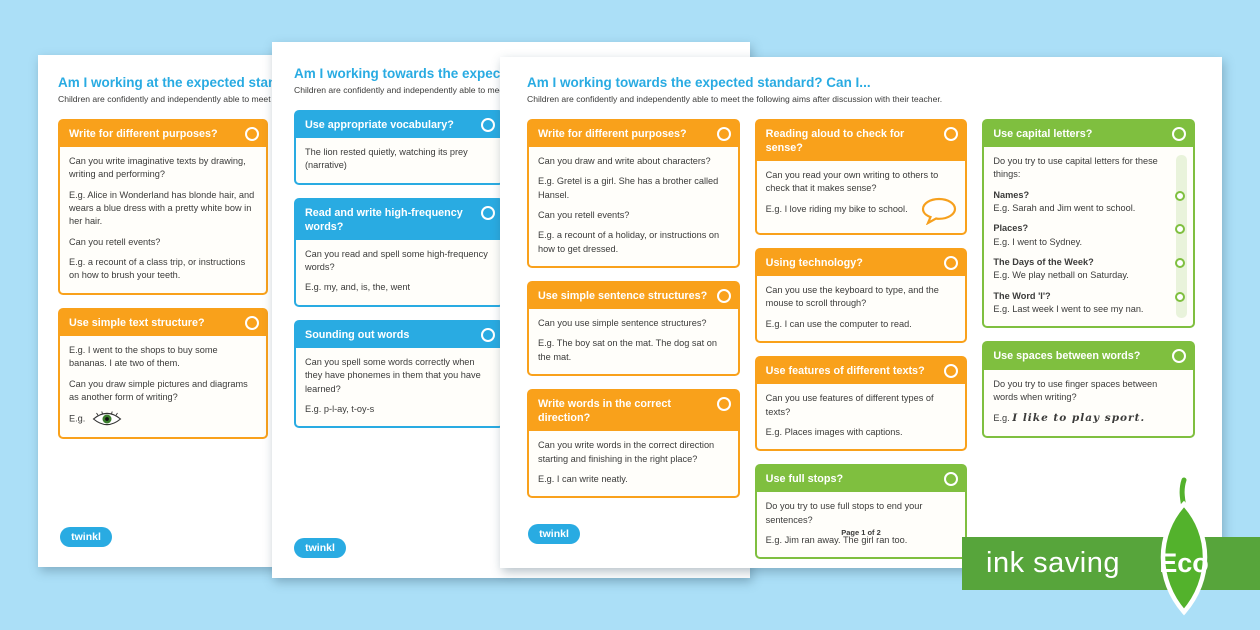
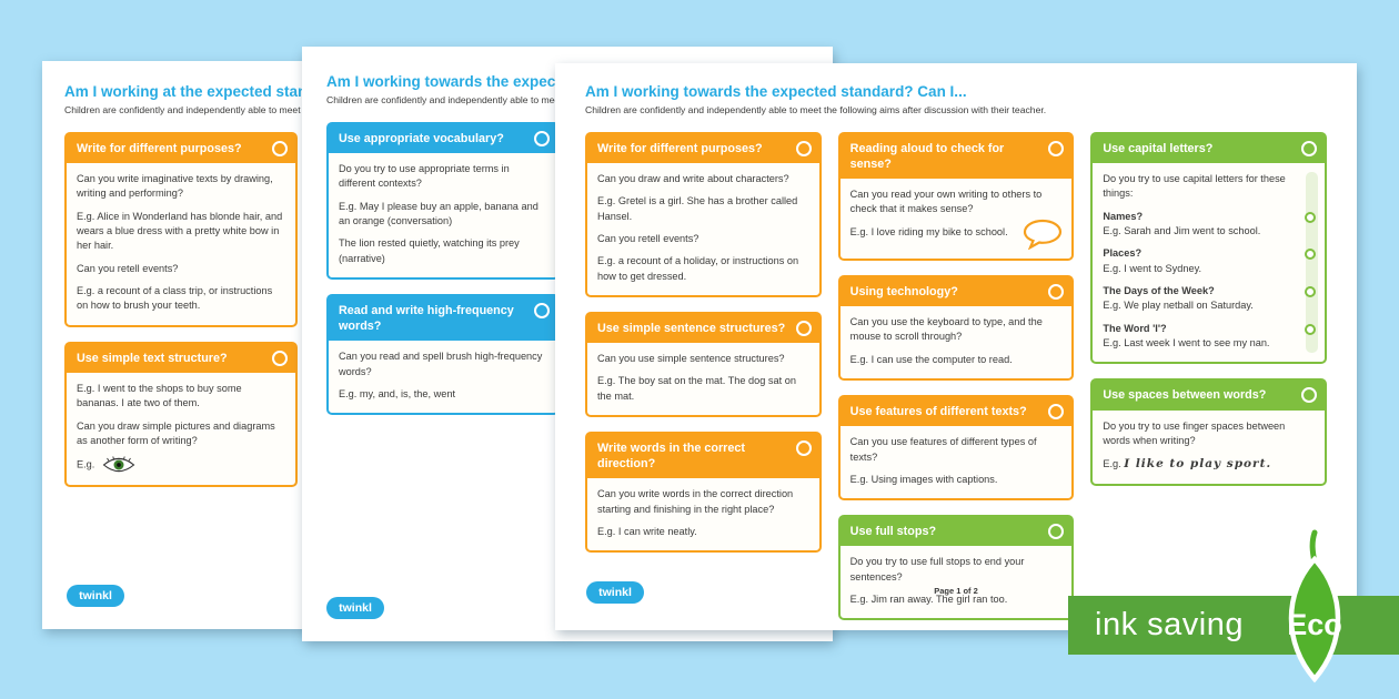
  Write for different purposes?
  Can you write imaginative texts by drawing, writing and performing?
  E.g. Alice in Wonderland has blonde hair, and wears a blue dress with a pretty white bow in her hair.
  Can you retell events?
  E.g. a recount of a class trip, or instructions on how to brush your teeth.
  Use simple text structure?
  E.g. I went to the shops to buy some bananas. I ate two of them.
  Can you draw simple pictures and diagrams as another form of writing?
  E.g.
  twinkl
  Use appropriate vocabulary?
+ Do you try to use appropriate terms in different contexts?
+ E.g. May I please buy an apple, banana and an orange (conversation)
  The lion rested quietly, watching its prey (narrative)
  Read and write high-frequency words?
- Can you read and spell some high-frequency words?
+ Can you read and spell brush high-frequency words?
  E.g. my, and, is, the, went
- Sounding out words
- Can you spell some words correctly when they have phonemes in them that you have learned?
- E.g. p-l-ay, t-oy-s
  twinkl
  Am I working towards the expected standard? Can I...
  Children are confidently and independently able to meet the following aims after discussion with their teacher.
  Write for different purposes?
  Can you draw and write about characters?
  E.g. Gretel is a girl. She has a brother called Hansel.
  Can you retell events?
  E.g. a recount of a holiday, or instructions on how to get dressed.
  Use simple sentence structures?
  Can you use simple sentence structures?
  E.g. The boy sat on the mat. The dog sat on the mat.
  Write words in the correct direction?
  Can you write words in the correct direction starting and finishing in the right place?
  E.g. I can write neatly.
  Reading aloud to check for sense?
  Can you read your own writing to others to check that it makes sense?
  E.g. I love riding my bike to school.
  Using technology?
  Can you use the keyboard to type, and the mouse to scroll through?
  E.g. I can use the computer to read.
  Use features of different texts?
  Can you use features of different types of texts?
- E.g. Places images with captions.
+ E.g. Using images with captions.
  Use full stops?
  Do you try to use full stops to end your sentences?
  E.g. Jim ran away. The girl ran too.
  Use capital letters?
  Do you try to use capital letters for these things:
  Names?
  E.g. Sarah and Jim went to school.
  Places?
  E.g. I went to Sydney.
  The Days of the Week?
  E.g. We play netball on Saturday.
  The Word 'I'?
  E.g. Last week I went to see my nan.
  Use spaces between words?
  Do you try to use finger spaces between words when writing?
  E.g. I like to play sport.
  twinkl
  Page 1 of 2
  ink saving
  Eco
